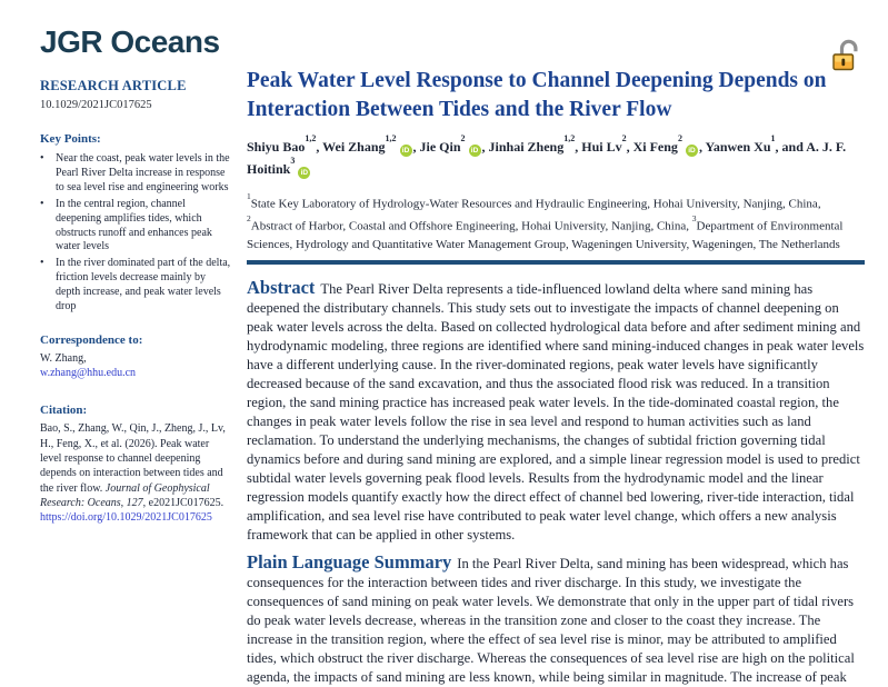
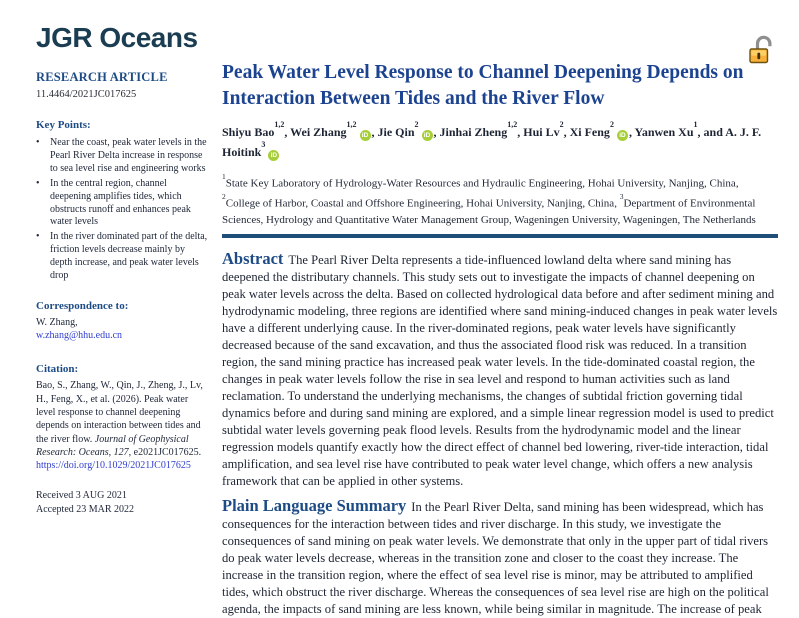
  JGR Oceans
  RESEARCH ARTICLE
- 10.1029/2021JC017625
+ 11.4464/2021JC017625
  Key Points:
  •
  Near the coast, peak water levels in the Pearl River Delta increase in response to sea level rise and engineering works
  •
  In the central region, channel deepening amplifies tides, which obstructs runoff and enhances peak water levels
  •
  In the river dominated part of the delta, friction levels decrease mainly by depth increase, and peak water levels drop
  Correspondence to:
  W. Zhang,
  w.zhang@hhu.edu.cn
  Citation:
  Bao, S., Zhang, W., Qin, J., Zheng, J., Lv, H., Feng, X., et al. (2026). Peak water level response to channel deepening depends on interaction between tides and the river flow. Journal of Geophysical Research: Oceans, 127, e2021JC017625. https://doi.org/10.1029/2021JC017625
+ Received 3 AUG 2021
+ Accepted 23 MAR 2022
  Peak Water Level Response to Channel Deepening Depends on Interaction Between Tides and the River Flow
  Shiyu Bao1,2, Wei Zhang1,2, Jie Qin2, Jinhai Zheng1,2, Hui Lv2, Xi Feng2, Yanwen Xu1, and A. J. F. Hoitink3
- 1State Key Laboratory of Hydrology-Water Resources and Hydraulic Engineering, Hohai University, Nanjing, China, 2Abstract of Harbor, Coastal and Offshore Engineering, Hohai University, Nanjing, China, 3Department of Environmental Sciences, Hydrology and Quantitative Water Management Group, Wageningen University, Wageningen, The Netherlands
+ 1State Key Laboratory of Hydrology-Water Resources and Hydraulic Engineering, Hohai University, Nanjing, China, 2College of Harbor, Coastal and Offshore Engineering, Hohai University, Nanjing, China, 3Department of Environmental Sciences, Hydrology and Quantitative Water Management Group, Wageningen University, Wageningen, The Netherlands
  Abstract The Pearl River Delta represents a tide-influenced lowland delta where sand mining has deepened the distributary channels. This study sets out to investigate the impacts of channel deepening on peak water levels across the delta. Based on collected hydrological data before and after sediment mining and hydrodynamic modeling, three regions are identified where sand mining-induced changes in peak water levels have a different underlying cause. In the river-dominated regions, peak water levels have significantly decreased because of the sand excavation, and thus the associated flood risk was reduced. In a transition region, the sand mining practice has increased peak water levels. In the tide-dominated coastal region, the changes in peak water levels follow the rise in sea level and respond to human activities such as land reclamation. To understand the underlying mechanisms, the changes of subtidal friction governing tidal dynamics before and during sand mining are explored, and a simple linear regression model is used to predict subtidal water levels governing peak flood levels. Results from the hydrodynamic model and the linear regression models quantify exactly how the direct effect of channel bed lowering, river-tide interaction, tidal amplification, and sea level rise have contributed to peak water level change, which offers a new analysis framework that can be applied in other systems.
  Plain Language Summary In the Pearl River Delta, sand mining has been widespread, which has consequences for the interaction between tides and river discharge. In this study, we investigate the consequences of sand mining on peak water levels. We demonstrate that only in the upper part of tidal rivers do peak water levels decrease, whereas in the transition zone and closer to the coast they increase. The increase in the transition region, where the effect of sea level rise is minor, may be attributed to amplified tides, which obstruct the river discharge. Whereas the consequences of sea level rise are high on the political agenda, the impacts of sand mining are less known, while being similar in magnitude. The increase of peak
